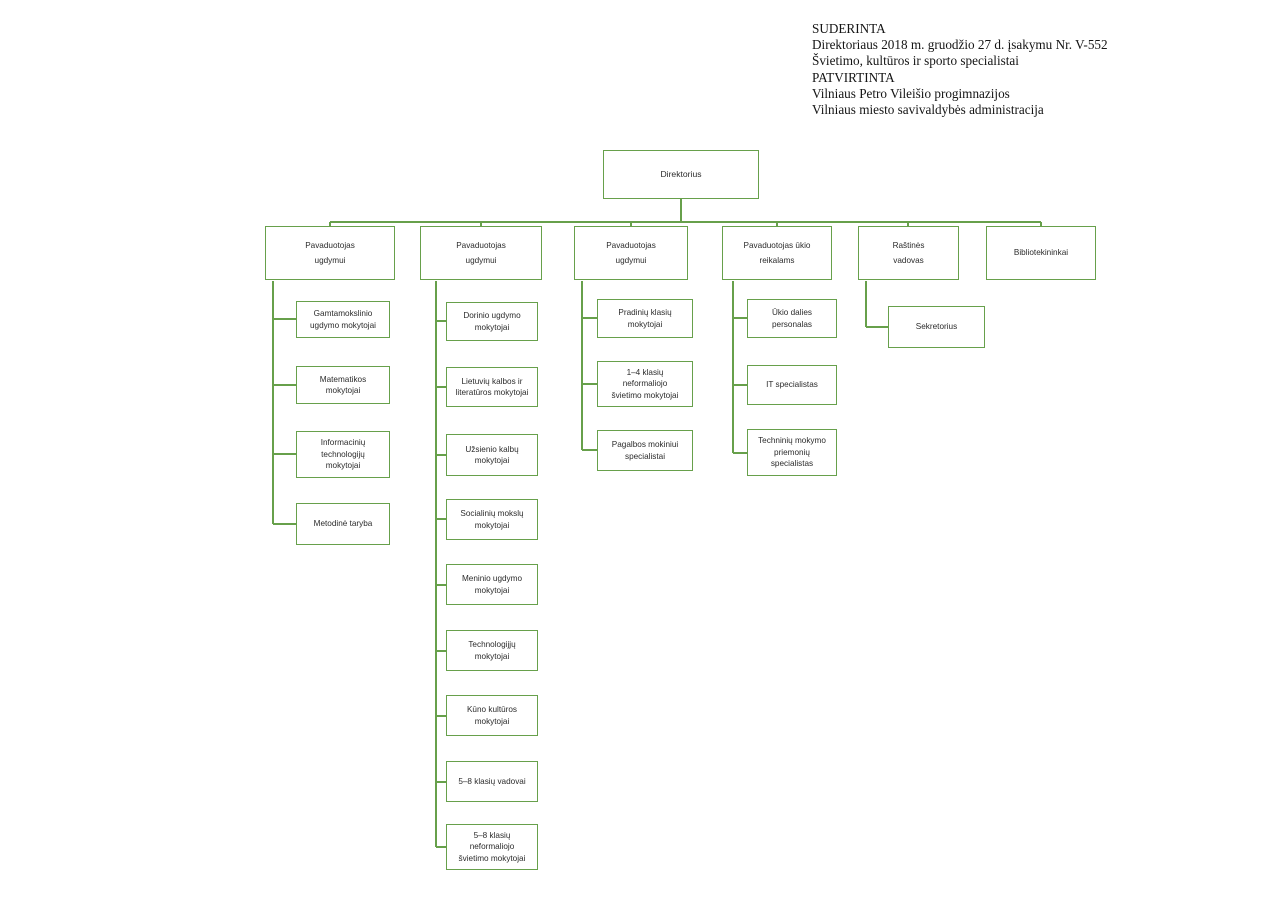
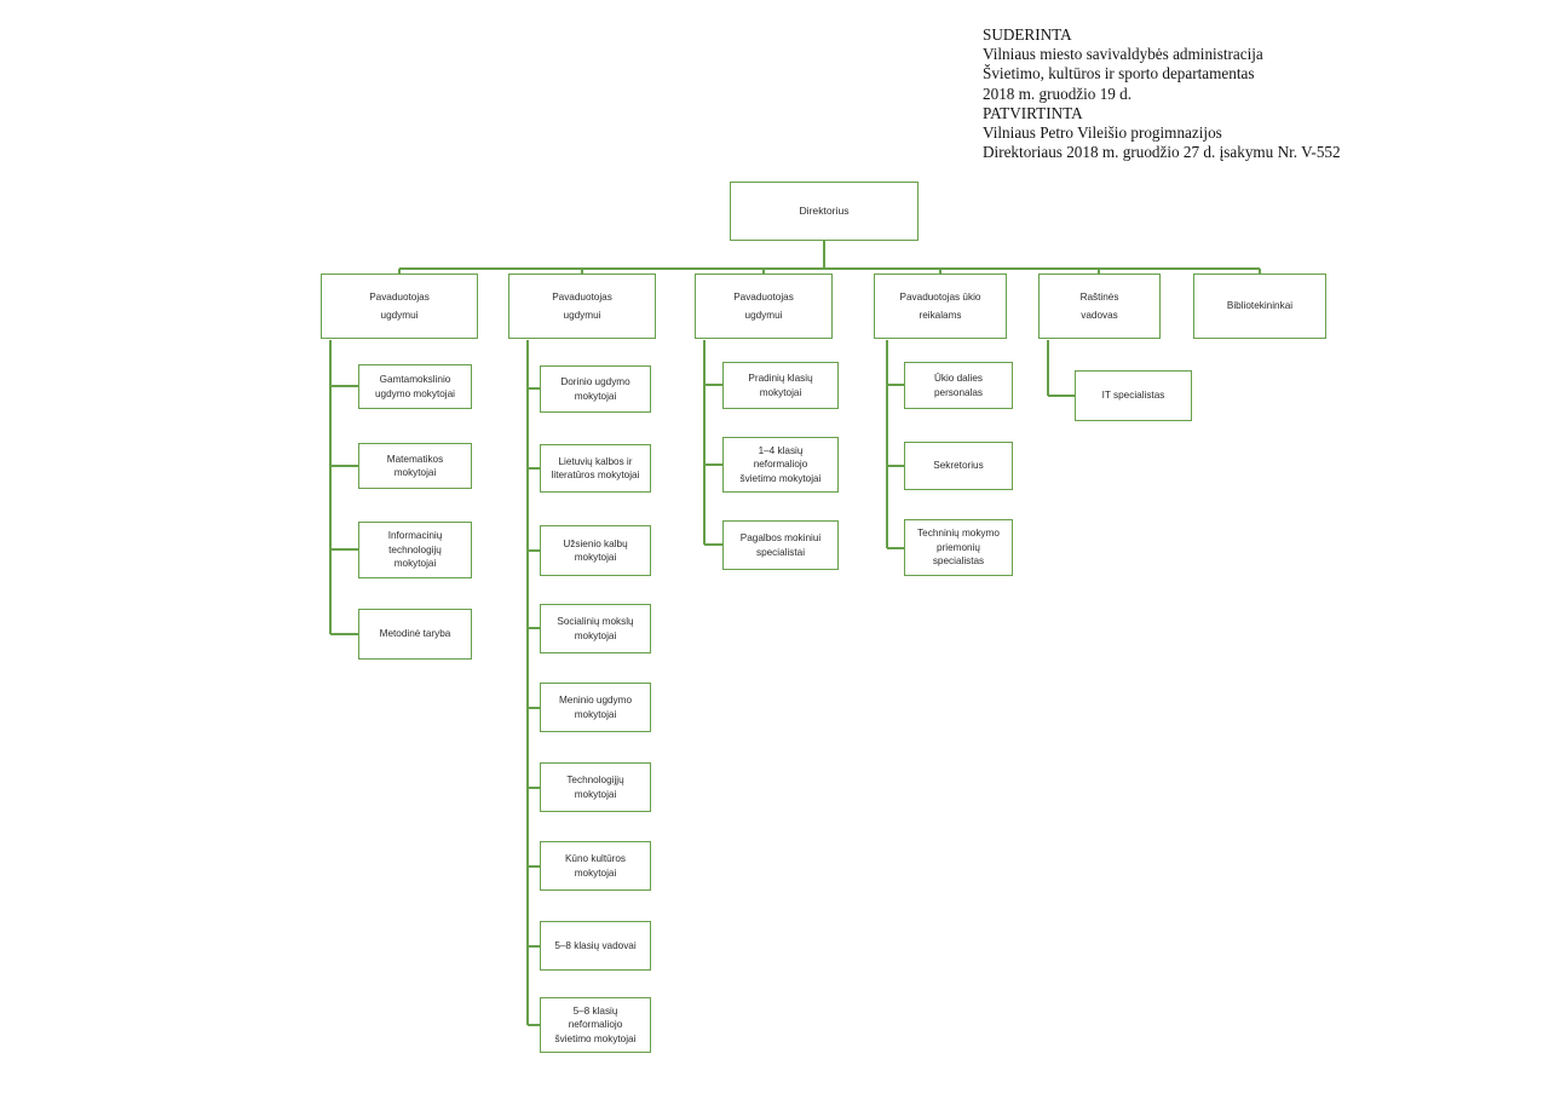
  SUDERINTA
- Direktoriaus 2018 m. gruodžio 27 d. įsakymu Nr. V-552
+ Vilniaus miesto savivaldybės administracija
- Švietimo, kultūros ir sporto specialistai
+ Švietimo, kultūros ir sporto departamentas
+ 2018 m. gruodžio 19 d.
  PATVIRTINTA
  Vilniaus Petro Vileišio progimnazijos
- Vilniaus miesto savivaldybės administracija
+ Direktoriaus 2018 m. gruodžio 27 d. įsakymu Nr. V-552
  Direktorius
  Pavaduotojas
  ugdymui
  Pavaduotojas
  ugdymui
  Pavaduotojas
  ugdymui
  Pavaduotojas ūkio
  reikalams
  Raštinės
  vadovas
  Bibliotekininkai
  Gamtamokslinio
  ugdymo mokytojai
  Matematikos
  mokytojai
  Informacinių
  technologijų
  mokytojai
  Metodinė taryba
  Dorinio ugdymo
  mokytojai
  Lietuvių kalbos ir
  literatūros mokytojai
  Užsienio kalbų
  mokytojai
  Socialinių mokslų
  mokytojai
  Meninio ugdymo
  mokytojai
  Technologijjų
  mokytojai
  Kūno kultūros
  mokytojai
  5–8 klasių vadovai
  5–8 klasių
  neformaliojo
  švietimo mokytojai
  Pradinių klasių
  mokytojai
  1–4 klasių
  neformaliojo
  švietimo mokytojai
  Pagalbos mokiniui
  specialistai
  Ūkio dalies
  personalas
- IT specialistas
+ Sekretorius
  Techninių mokymo
  priemonių
  specialistas
- Sekretorius
+ IT specialistas
